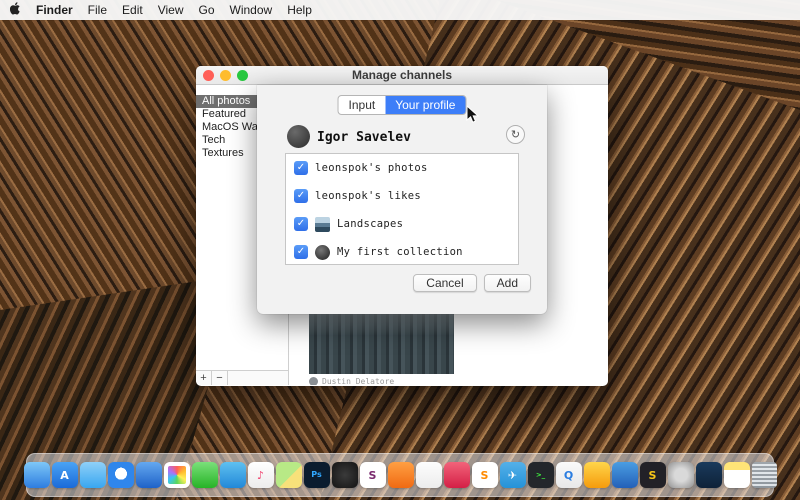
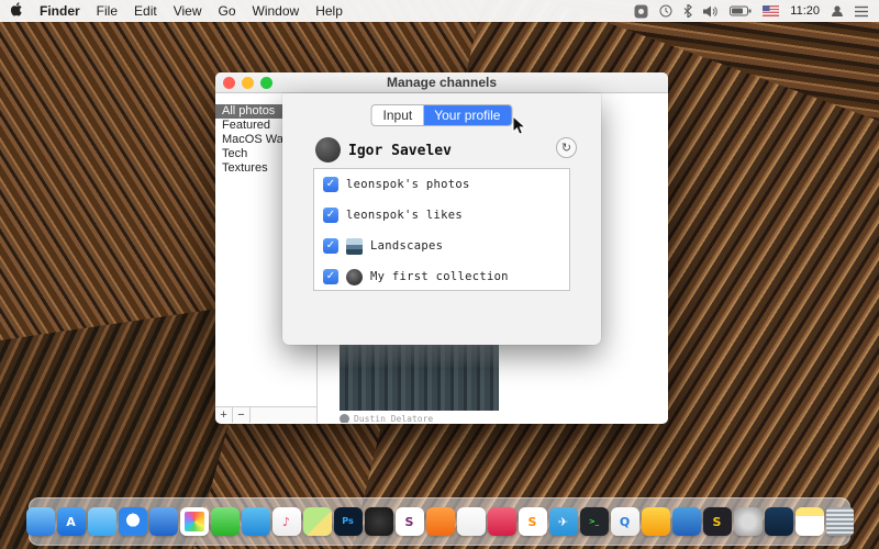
  Finder
  File
  Edit
  View
  Go
  Window
  Help
+ 11:20
  Manage channels
  All photos
  Featured
  Tech
  Textures
  +
  −
  Dustin Delatore
  Input
  Your profile
  Igor Savelev
  ↻
  ✓
  leonspok's photos
  ✓
  leonspok's likes
  ✓
  Landscapes
  ✓
  My first collection
- Cancel
- Add
  A
  ♪
  Ps
  S
  S
  ✈
  >_
  Q
  S
